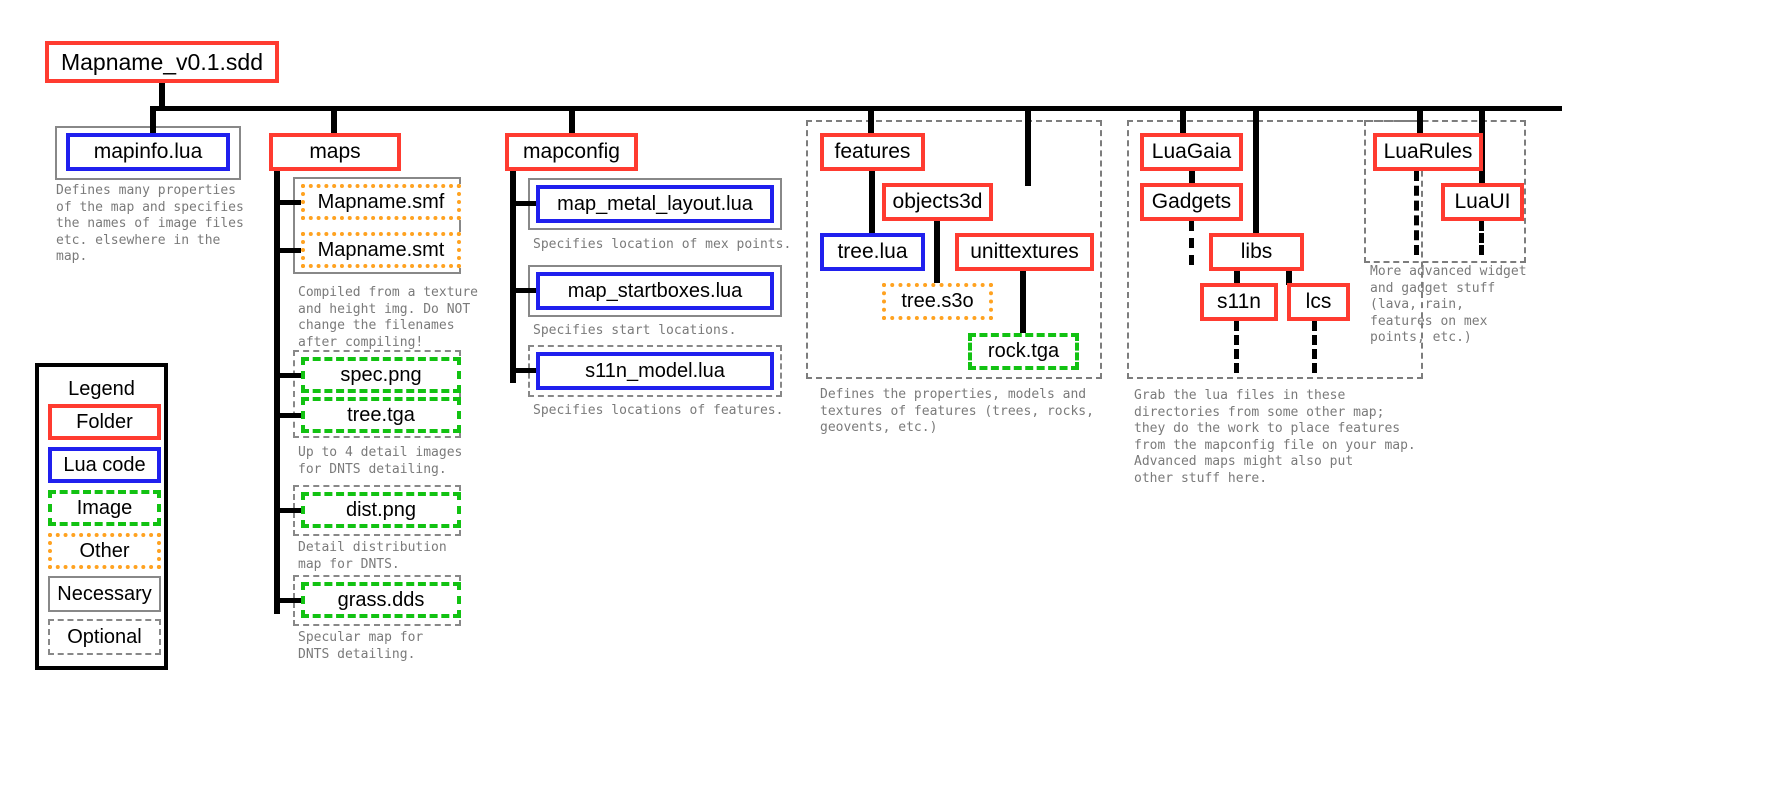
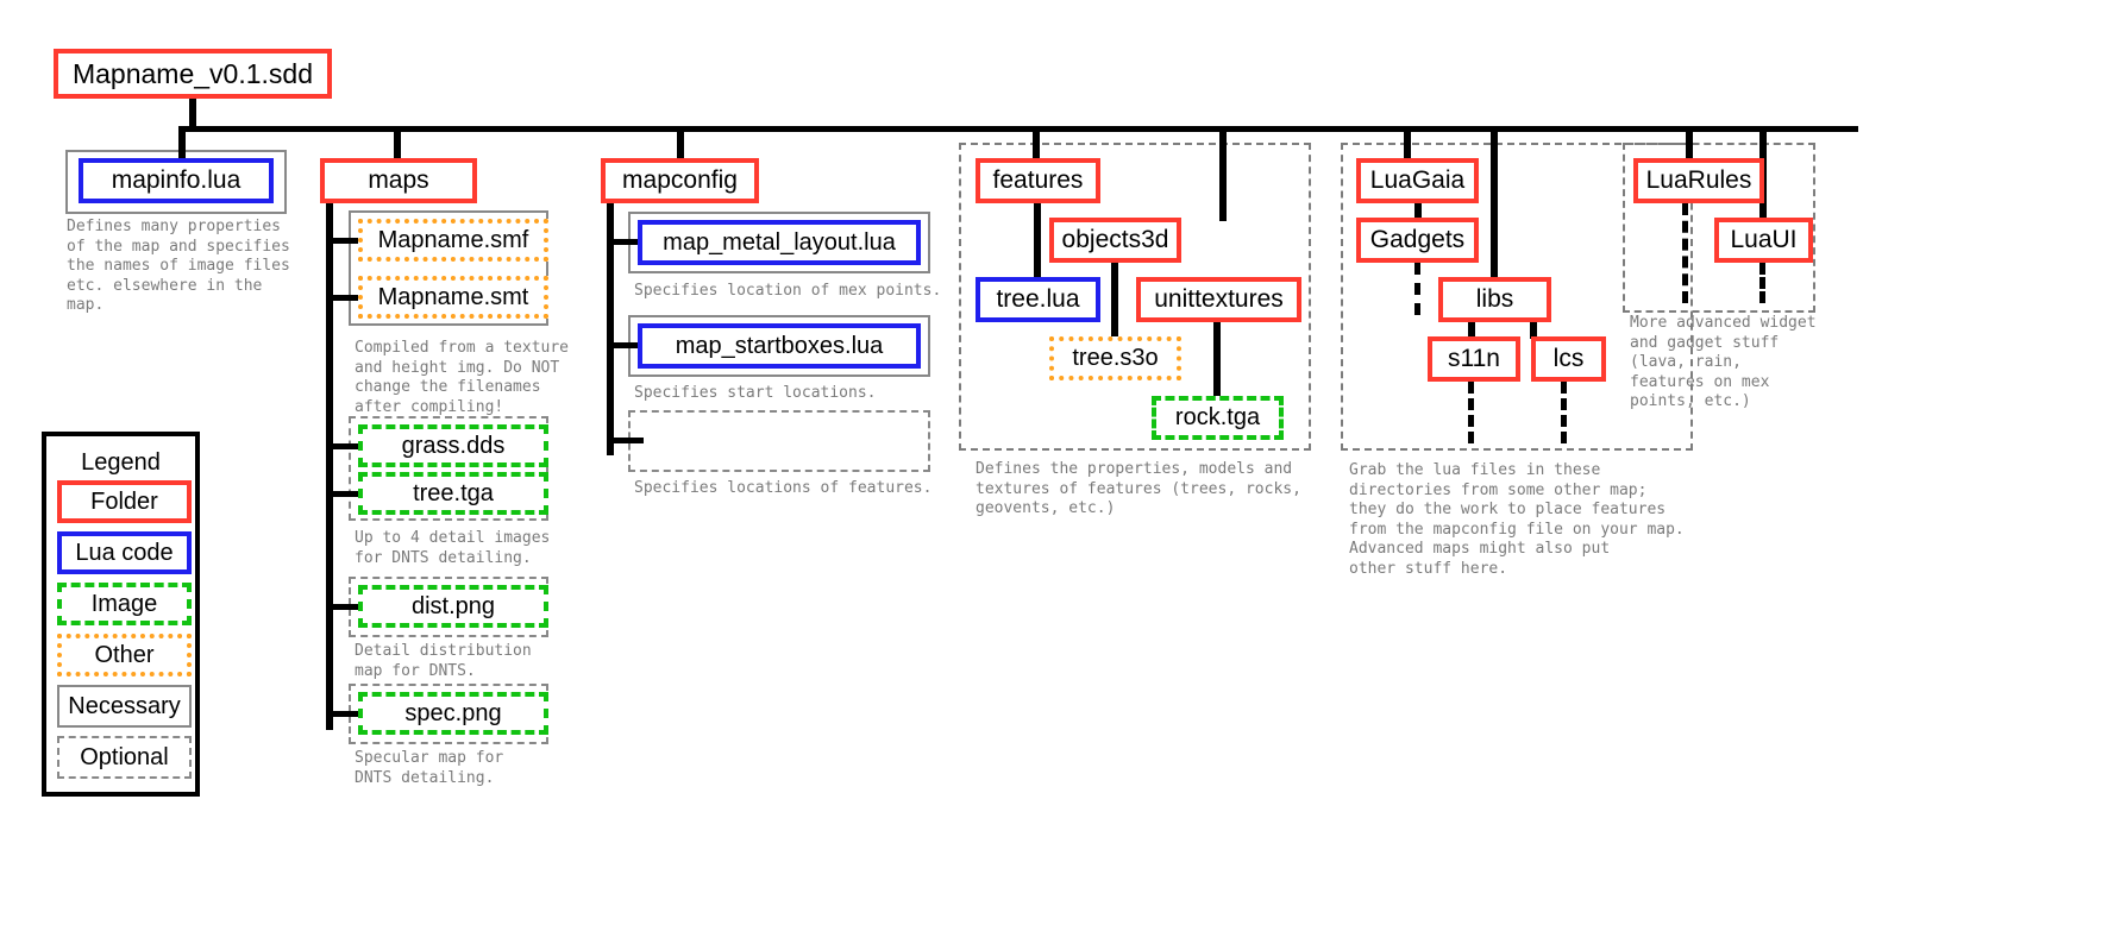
  Mapname_v0.1.sdd
  mapinfo.lua
  Defines many properties
  of the map and specifies
  the names of image files
  etc. elsewhere in the
  map.
  maps
  Mapname.smf
  Mapname.smt
  Compiled from a texture
  and height img. Do NOT
  change the filenames
  after compiling!
- spec.png
+ grass.dds
  tree.tga
  Up to 4 detail images
  for DNTS detailing.
  dist.png
  Detail distribution
  map for DNTS.
- grass.dds
+ spec.png
  Specular map for
  DNTS detailing.
  mapconfig
  map_metal_layout.lua
  Specifies location of mex points.
  map_startboxes.lua
  Specifies start locations.
- s11n_model.lua
  Specifies locations of features.
  features
  objects3d
  tree.lua
  unittextures
  tree.s3o
  rock.tga
  Defines the properties, models and
  textures of features (trees, rocks,
  geovents, etc.)
  LuaGaia
  Gadgets
  libs
  s11n
  lcs
  Grab the lua files in these
  directories from some other map;
  they do the work to place features
  from the mapconfig file on your map.
  Advanced maps might also put
  other stuff here.
  LuaRules
  LuaUI
  More advanced widget
  and gadget stuff
  (lava, rain,
  features on mex
  points, etc.)
  Legend
  Folder
  Lua code
  Image
  Other
  Necessary
  Optional
